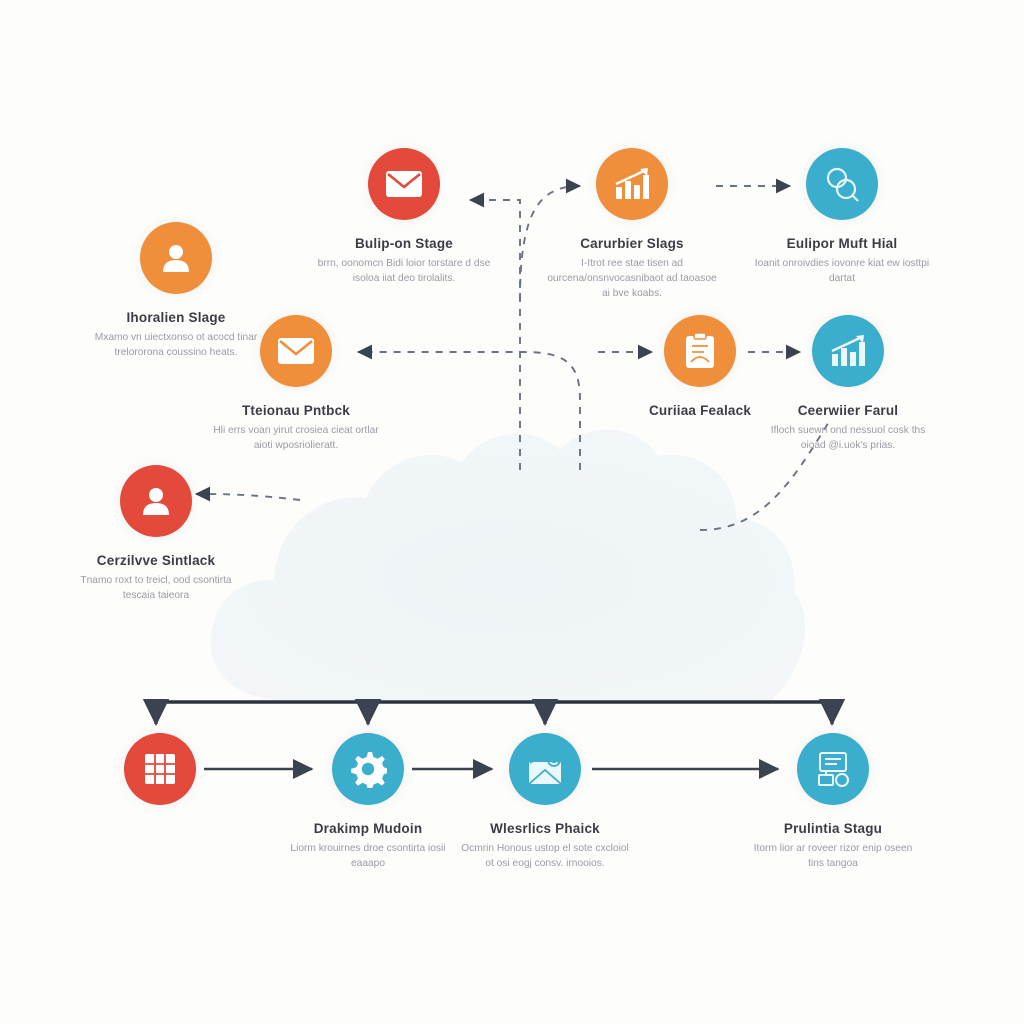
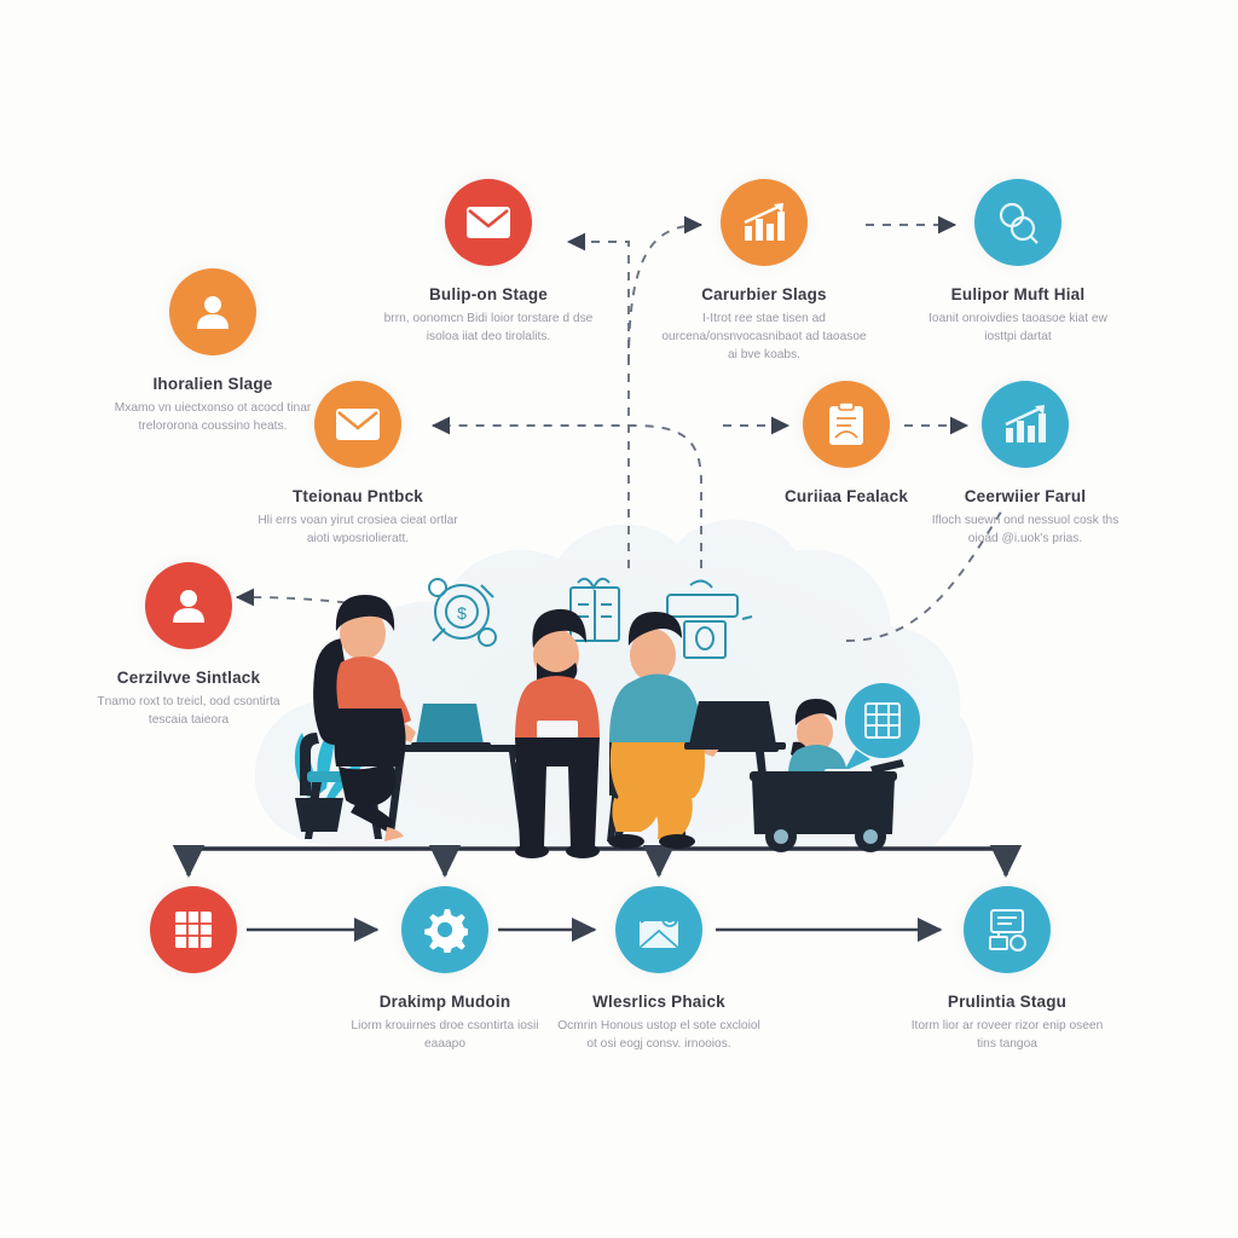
+ $
  Ihoralien Slage
  Mxamo vn uiectxonso ot acocd tinar trelororona coussino heats.
  Bulip-on Stage
  brrn, oonomcn Bidi loior torstare d dse isoloa iiat deo tirolalits.
  Carurbier Slags
  I-Itrot ree stae tisen ad ourcena/onsnvocasnibaot ad taoasoe ai bve koabs.
  Eulipor Muft Hial
- Ioanit onroivdies iovonre kiat ew iosttpi dartat
+ Ioanit onroivdies taoasoe kiat ew iosttpi dartat
  Tteionau Pntbck
  Hli errs voan yirut crosiea cieat ortlar aioti wposriolieratt.
  Curiiaa Fealack
  Ceerwiier Farul
  Ifloch suewn ond nessuol cosk ths oioad @i.uok's prias.
  Cerzilvve Sintlack
  Tnamo roxt to treicl, ood csontirta tescaia taieora
  Drakimp Mudoin
  Liorm krouirnes droe csontirta iosii eaaapo
  Wlesrlics Phaick
  Ocmrin Honous ustop el sote cxcloiol ot osi eogj consv. irnooios.
  Prulintia Stagu
  Itorm lior ar roveer rizor enip oseen tins tangoa
